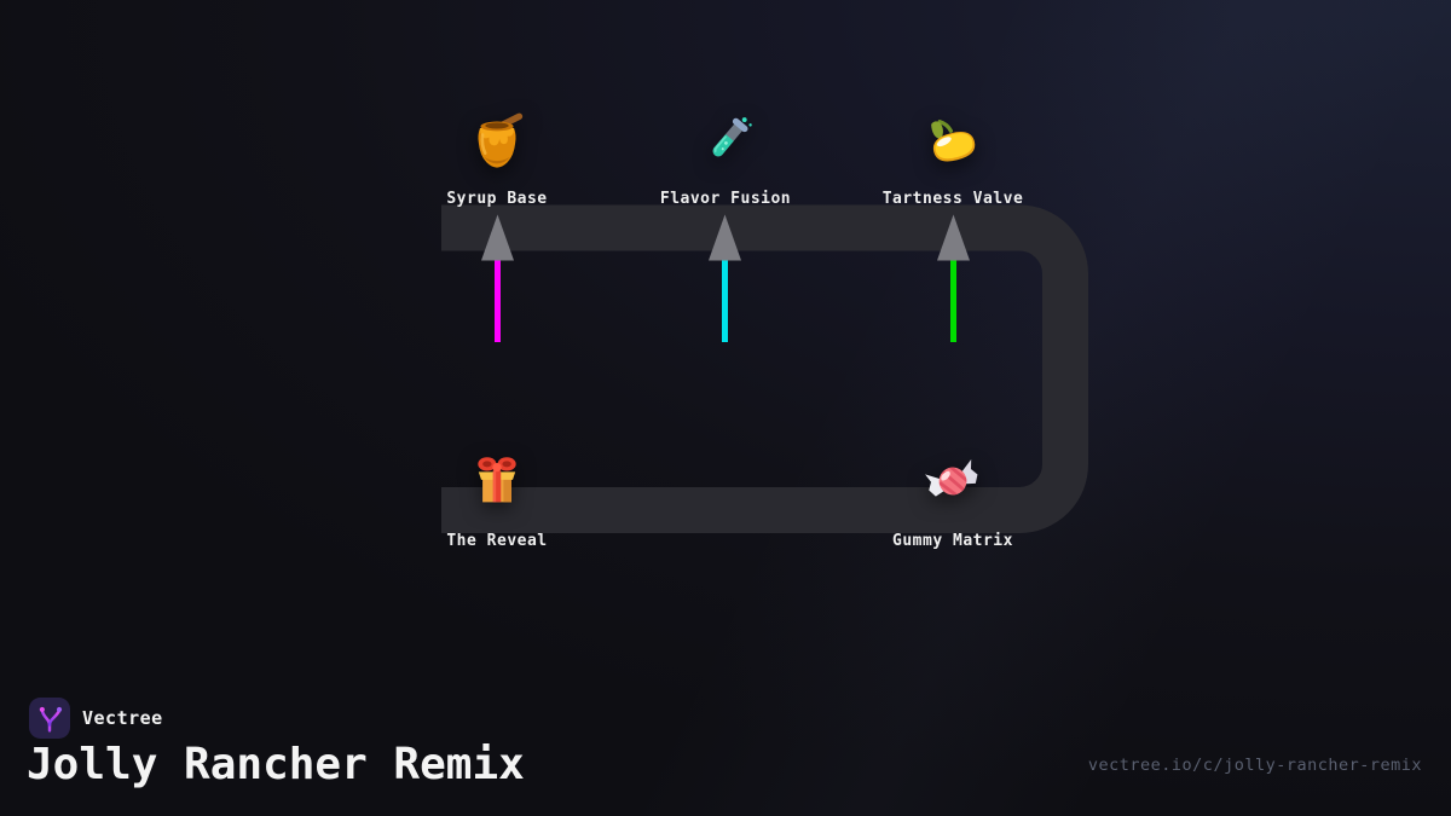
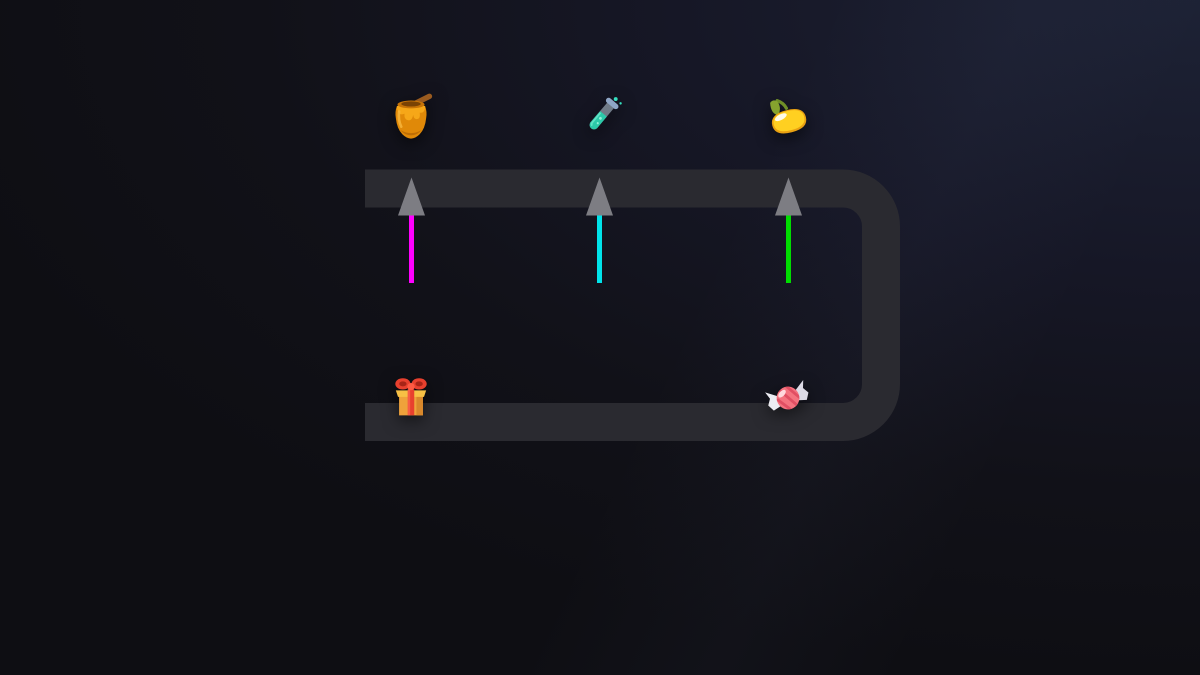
- Syrup Base
- Flavor Fusion
- Tartness Valve
- The Reveal
- Gummy Matrix
- Vectree
- Jolly Rancher Remix
- vectree.io/c/jolly-rancher-remix
